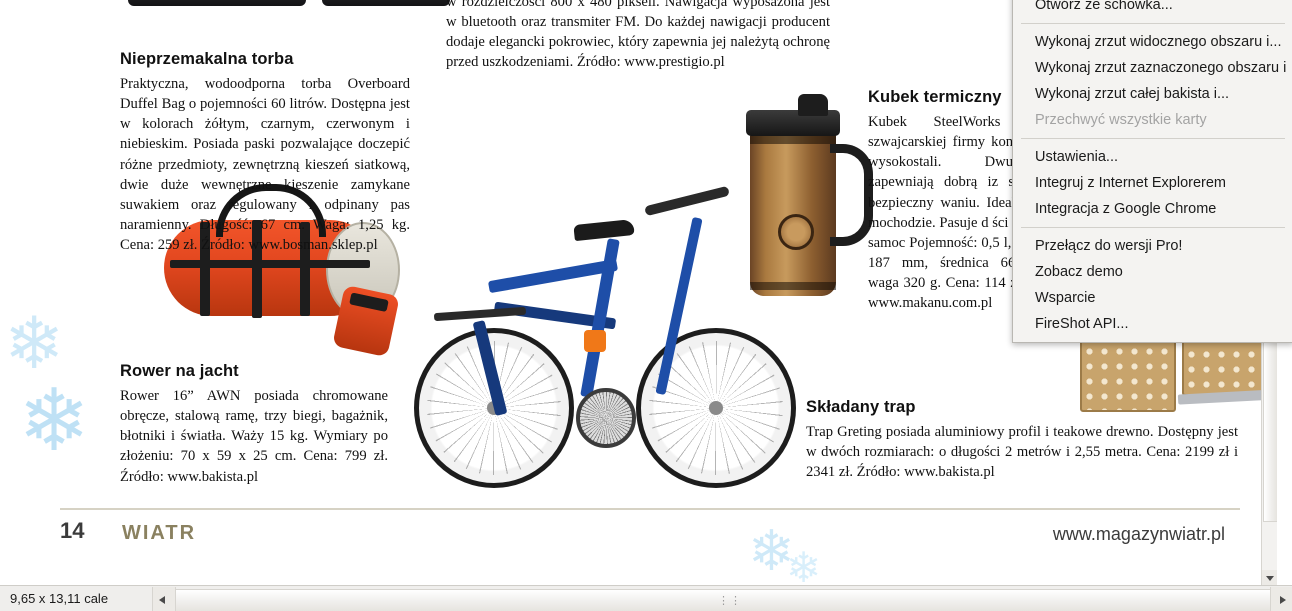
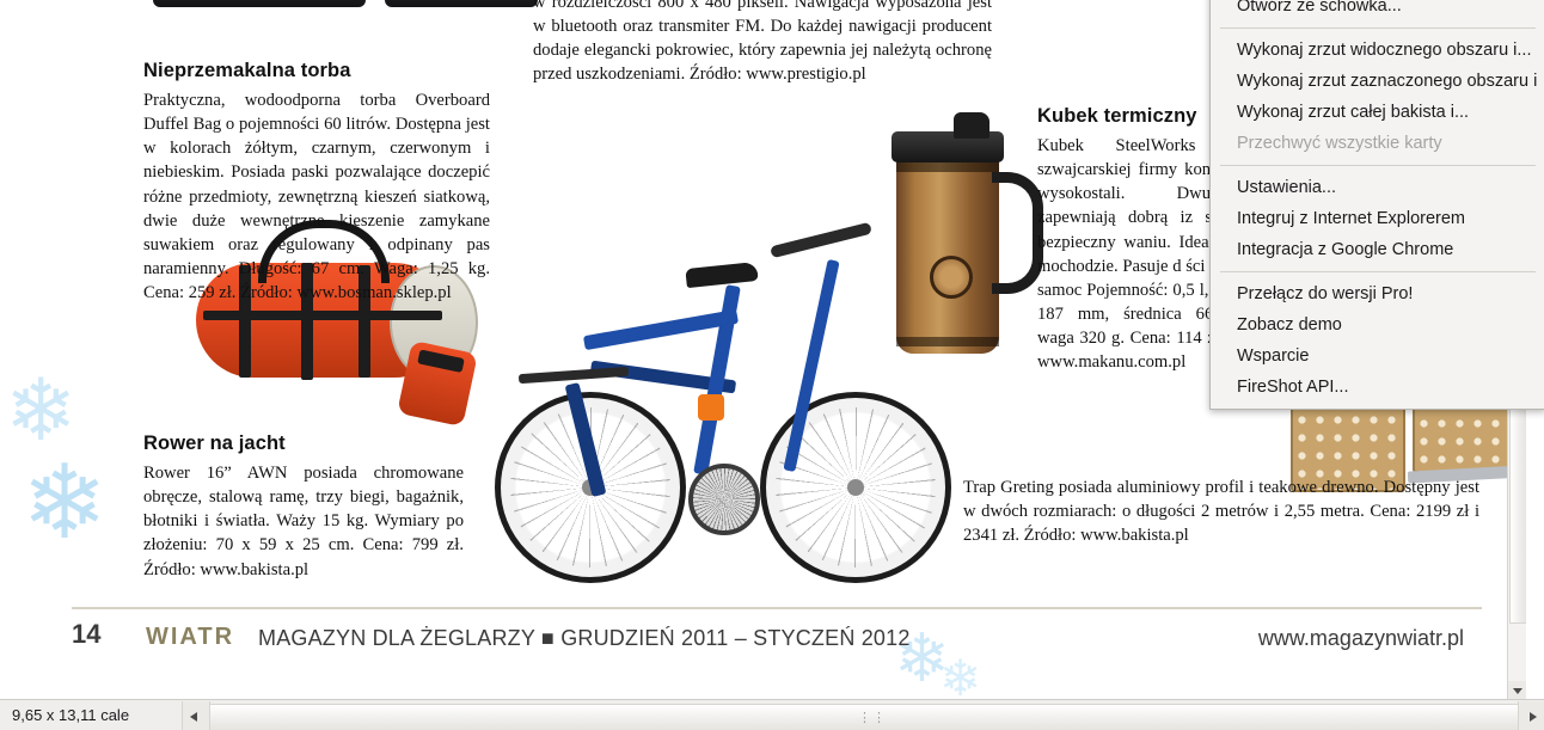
  ❄
  ❄
  ❄
  ❄
  w rozdzielczości 800 x 480 pikseli. Nawigacja wyposażona jest w bluetooth oraz transmiter FM. Do każdej nawigacji producent dodaje elegancki pokrowiec, który zapewnia jej należytą ochronę przed uszkodzeniami. Źródło: www.prestigio.pl
  Nieprzemakalna torba
  Praktyczna, wodoodporna torba Overboard Duffel Bag o pojemności 60 litrów. Dostępna jest w kolorach żółtym, czarnym, czerwonym i niebieskim. Posiada paski pozwalające doczepić różne przedmioty, zewnętrzną kieszeń siatkową, dwie duże wewnętrzne kieszenie zamykane suwakiem oraz regulowany i odpinany pas naramienny. Długość: 67 cm. Waga: 1,25 kg. Cena: 259 zł. Źródło: www.bosman.sklep.pl
  Rower na jacht
  Rower 16” AWN posiada chromowane obręcze, stalową ramę, trzy biegi, bagażnik, błotniki i światła. Waży 15 kg. Wymiary po złożeniu: 70 x 59 x 25 cm. Cena: 799 zł. Źródło: www.bakista.pl
  Kubek termiczny
  Kubek SteelWorks szwajcarskiej firmy kon wysokostali. Dwu zapewniają dobrą iz bezpieczny waniu. Idea mochodzie. Pasuje d ści samoc Pojemność: 0,5 l, 187 mm, średnica 6 waga 320 g. Cena: 114 www.makanu.com.pl
- Składany trap
  Trap Greting posiada aluminiowy profil i teakowe drewno. Dostępny jest w dwóch rozmiarach: o długości 2 metrów i 2,55 metra. Cena: 2199 zł i 2341 zł. Źródło: www.bakista.pl
  14
  WIATR
+ MAGAZYN DLA ŻEGLARZY ■ GRUDZIEŃ 2011 – STYCZEŃ 2012
  www.magazynwiatr.pl
  Otwórz ze schowka...
  Wykonaj zrzut widocznego obszaru i...
  Wykonaj zrzut zaznaczonego obszaru i
  Wykonaj zrzut całej bakista i...
  Przechwyć wszystkie karty
  Ustawienia...
  Integruj z Internet Explorerem
  Integracja z Google Chrome
  Przełącz do wersji Pro!
  Zobacz demo
  Wsparcie
  FireShot API...
  9,65 x 13,11 cale
  ⋮⋮
